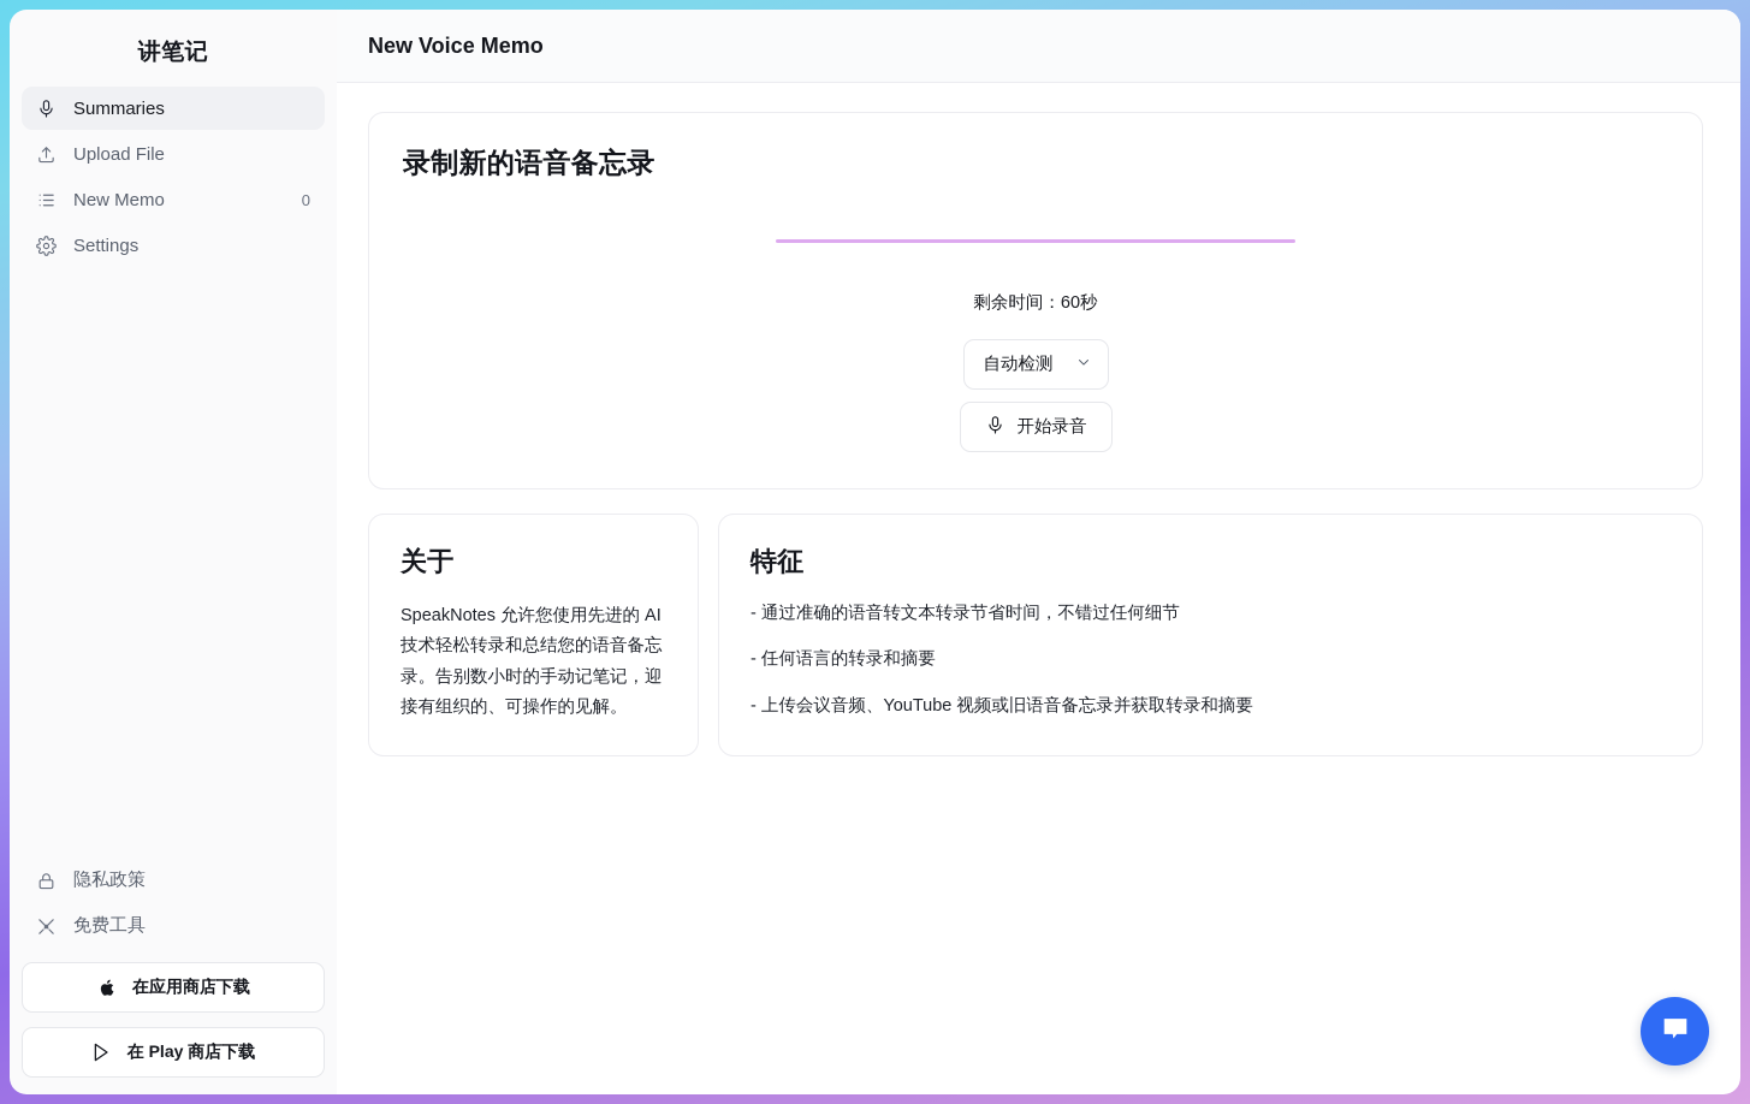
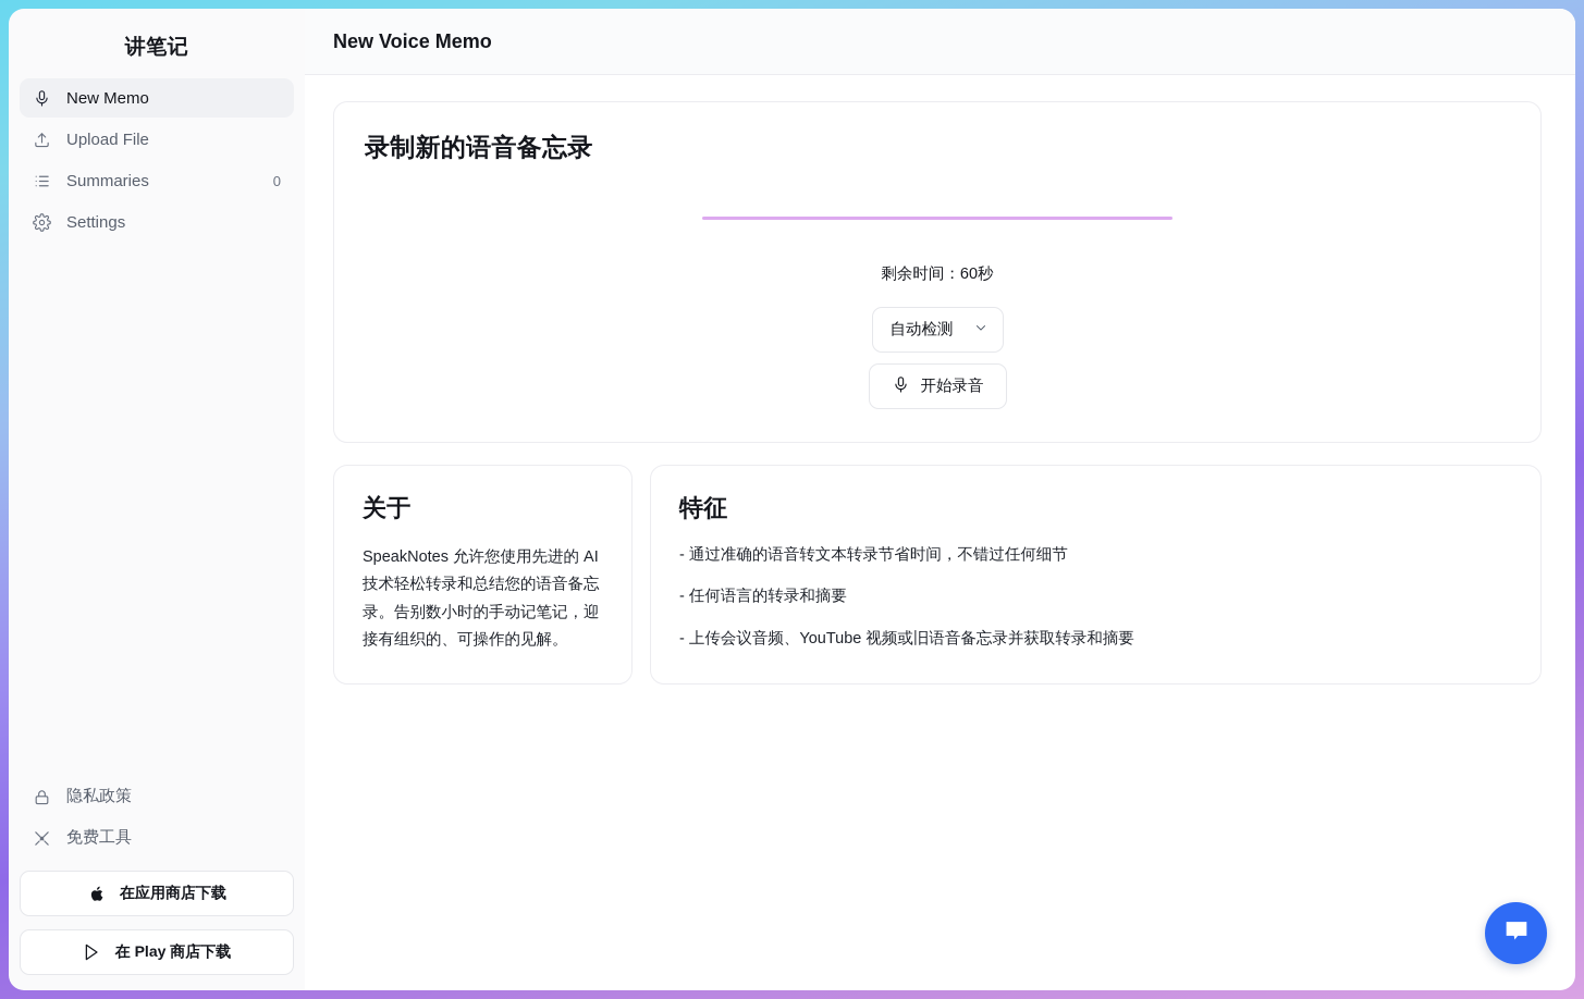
  讲笔记
- Summaries
+ New Memo
  Upload File
- New Memo
+ Summaries
  0
  Settings
  隐私政策
  免费工具
  在应用商店下载
  在 Play 商店下载
  New Voice Memo
  录制新的语音备忘录
  剩余时间：60秒
  自动检测
  开始录音
  关于
  SpeakNotes 允许您使用先进的 AI 技术轻松转录和总结您的语音备忘录。告别数小时的手动记笔记，迎接有组织的、可操作的见解。
  特征
  - 通过准确的语音转文本转录节省时间，不错过任何细节
  - 任何语言的转录和摘要
  - 上传会议音频、YouTube 视频或旧语音备忘录并获取转录和摘要
